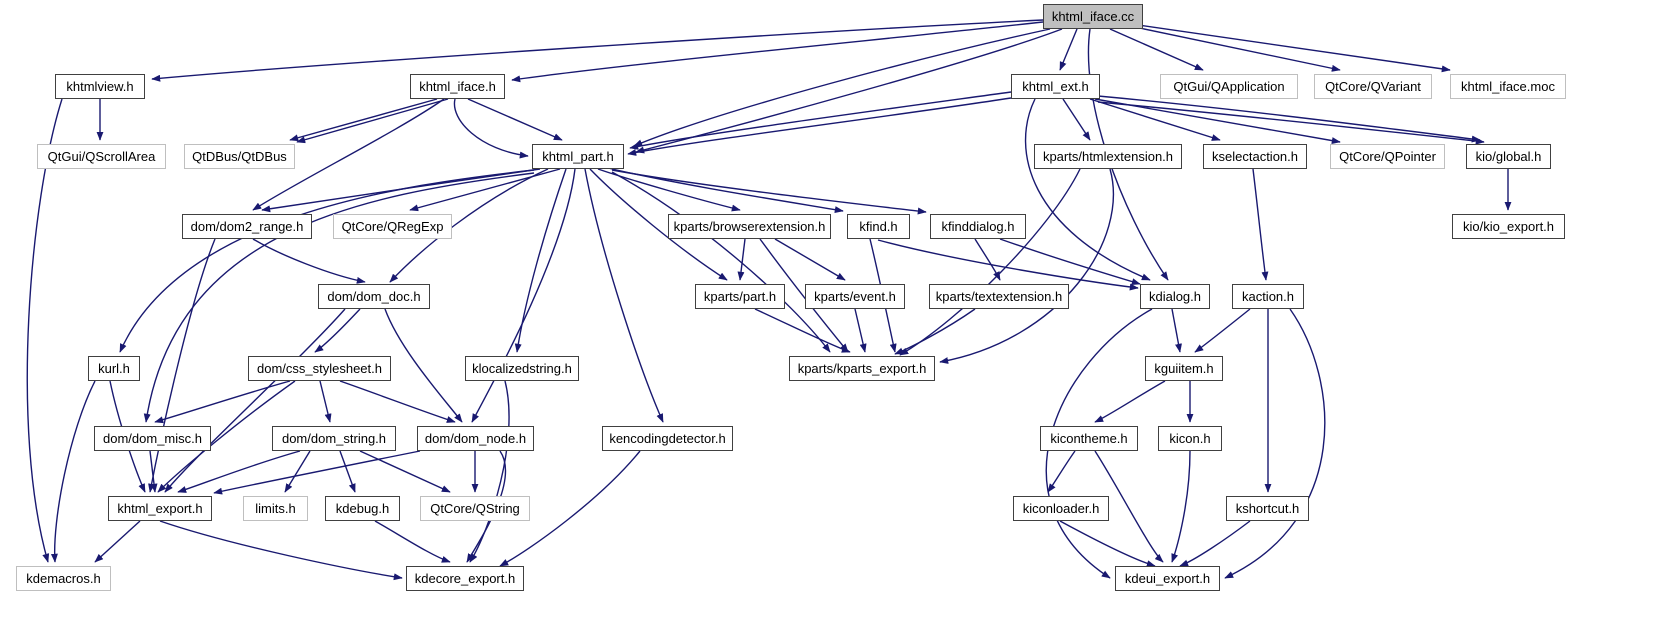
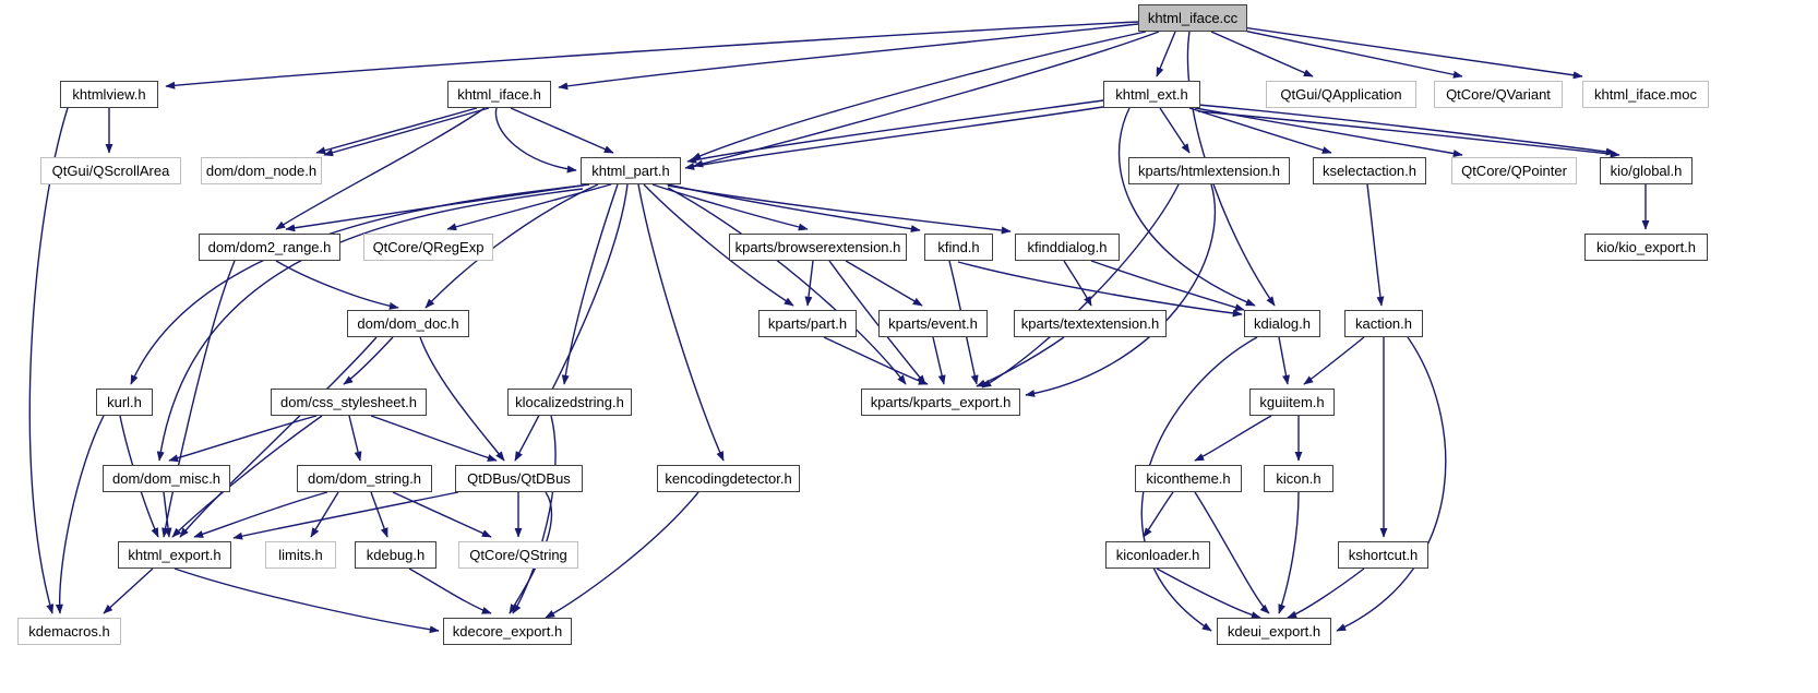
  khtml_iface.cc
  khtmlview.h
  khtml_iface.h
  khtml_ext.h
  QtGui/QApplication
  QtCore/QVariant
  khtml_iface.moc
  QtGui/QScrollArea
- QtDBus/QtDBus
+ dom/dom_node.h
  khtml_part.h
  kparts/htmlextension.h
  kselectaction.h
  QtCore/QPointer
  kio/global.h
  dom/dom2_range.h
  QtCore/QRegExp
  kparts/browserextension.h
  kfind.h
  kfinddialog.h
  kio/kio_export.h
  dom/dom_doc.h
  kparts/part.h
  kparts/event.h
  kparts/textextension.h
  kdialog.h
  kaction.h
  kurl.h
  dom/css_stylesheet.h
  klocalizedstring.h
  kparts/kparts_export.h
  kguiitem.h
  dom/dom_misc.h
  dom/dom_string.h
- dom/dom_node.h
+ QtDBus/QtDBus
  kencodingdetector.h
  kicontheme.h
  kicon.h
  khtml_export.h
  limits.h
  kdebug.h
  QtCore/QString
  kiconloader.h
  kshortcut.h
  kdemacros.h
  kdecore_export.h
  kdeui_export.h
